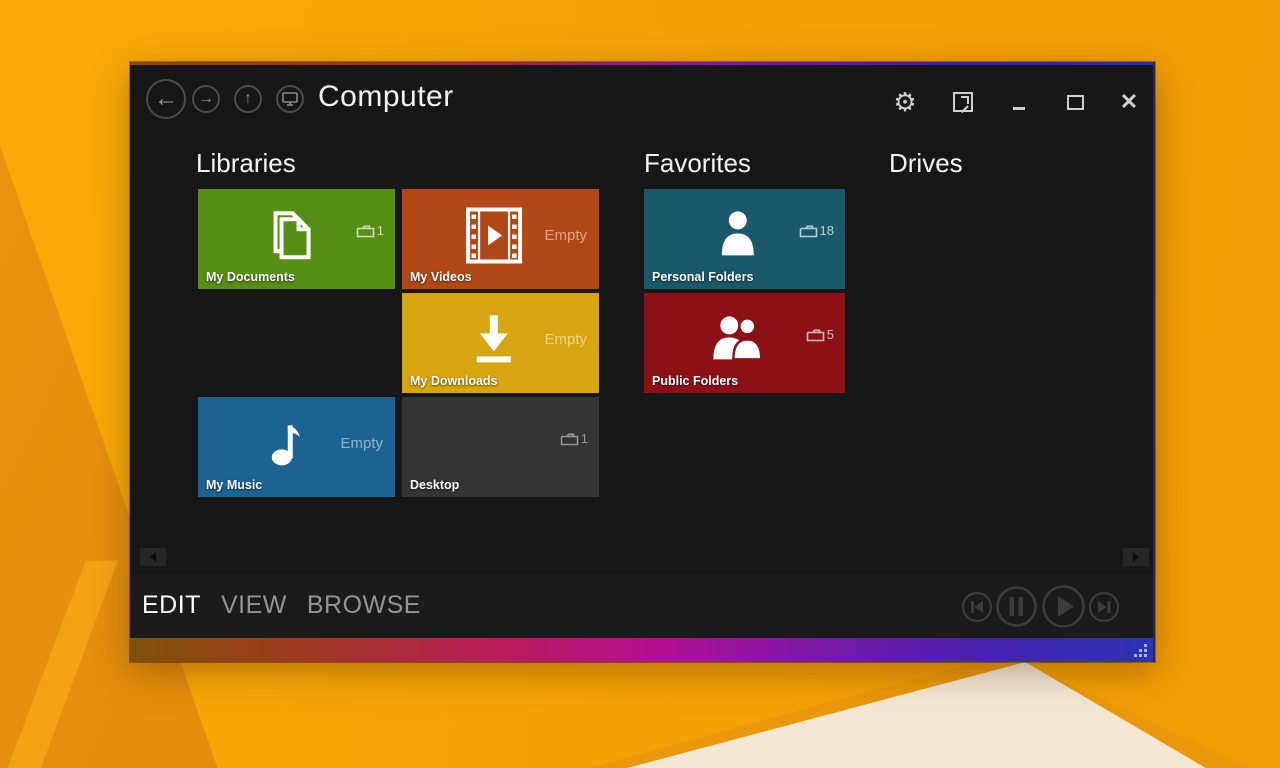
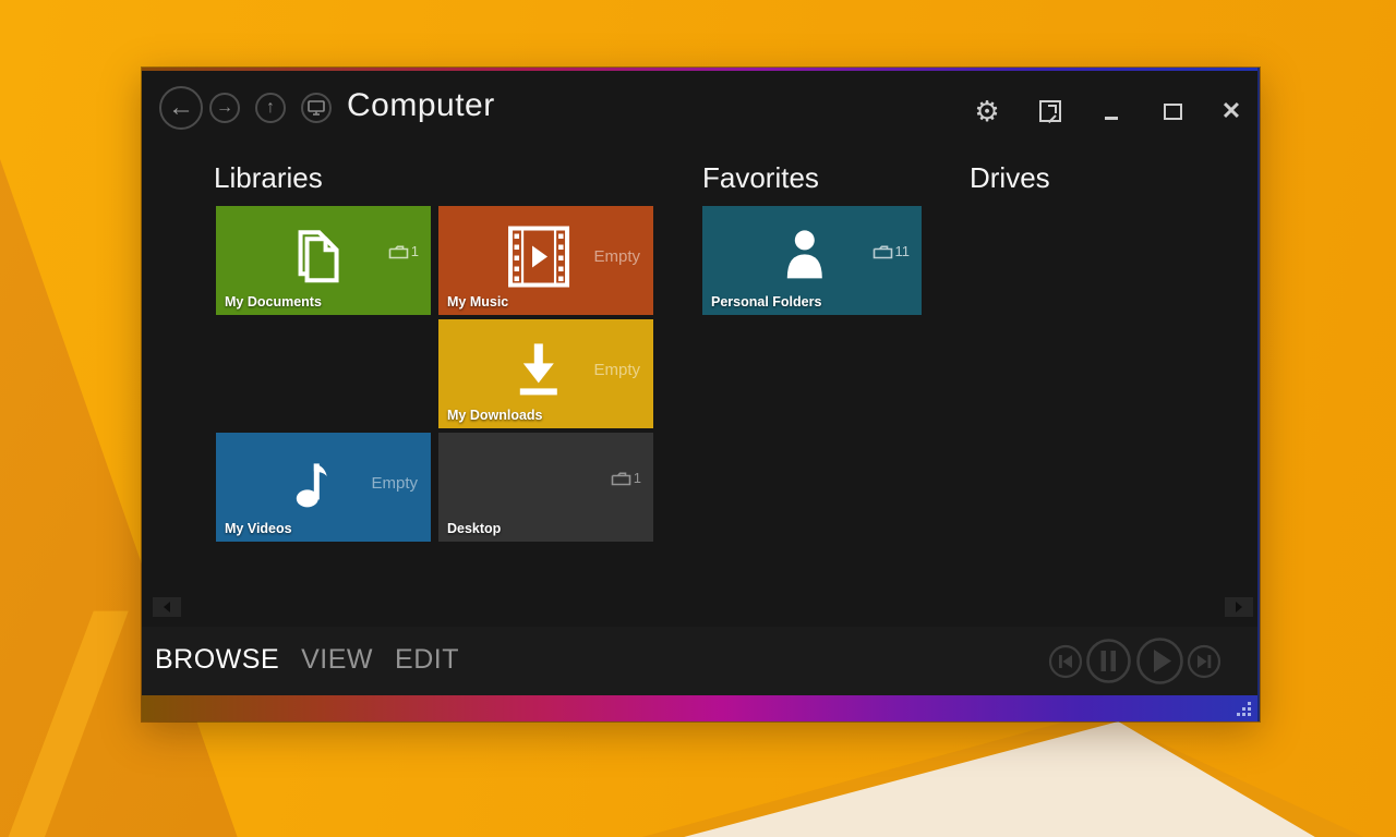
  ←
  →
  ↑
  Computer
  ⚙
  ✕
  Libraries
  Favorites
  Drives
  1
  My Documents
  Empty
- My Videos
+ My Music
  Empty
  My Downloads
  Empty
- My Music
+ My Videos
  1
  Desktop
- 18
+ 11
  Personal Folders
- 5
- Public Folders
- EDIT
+ BROWSE
  VIEW
- BROWSE
+ EDIT
